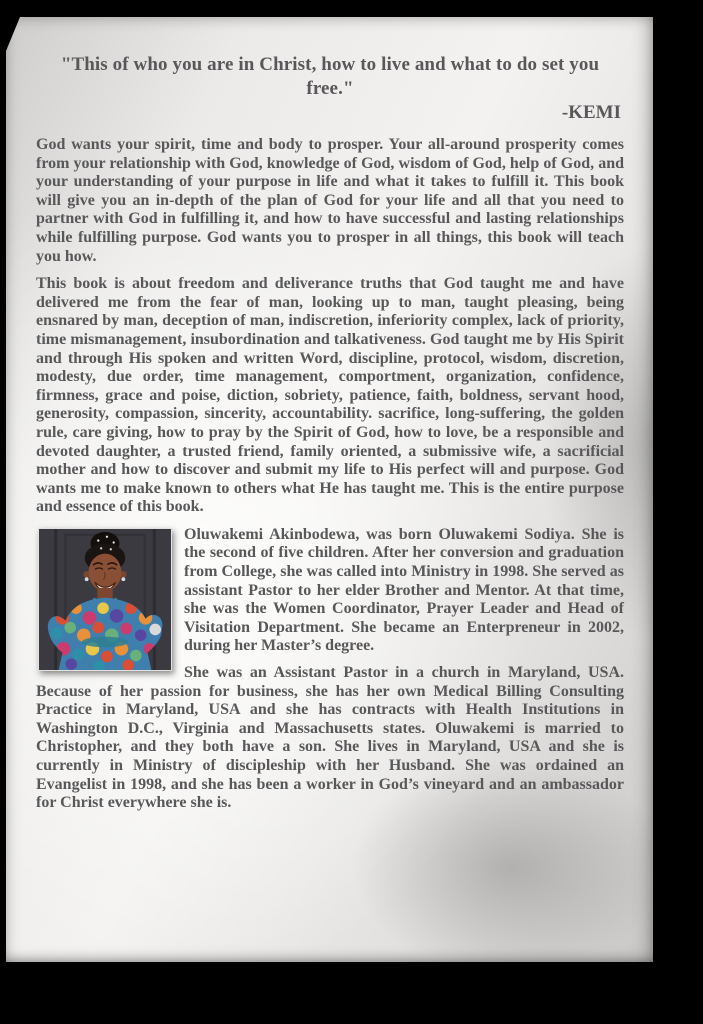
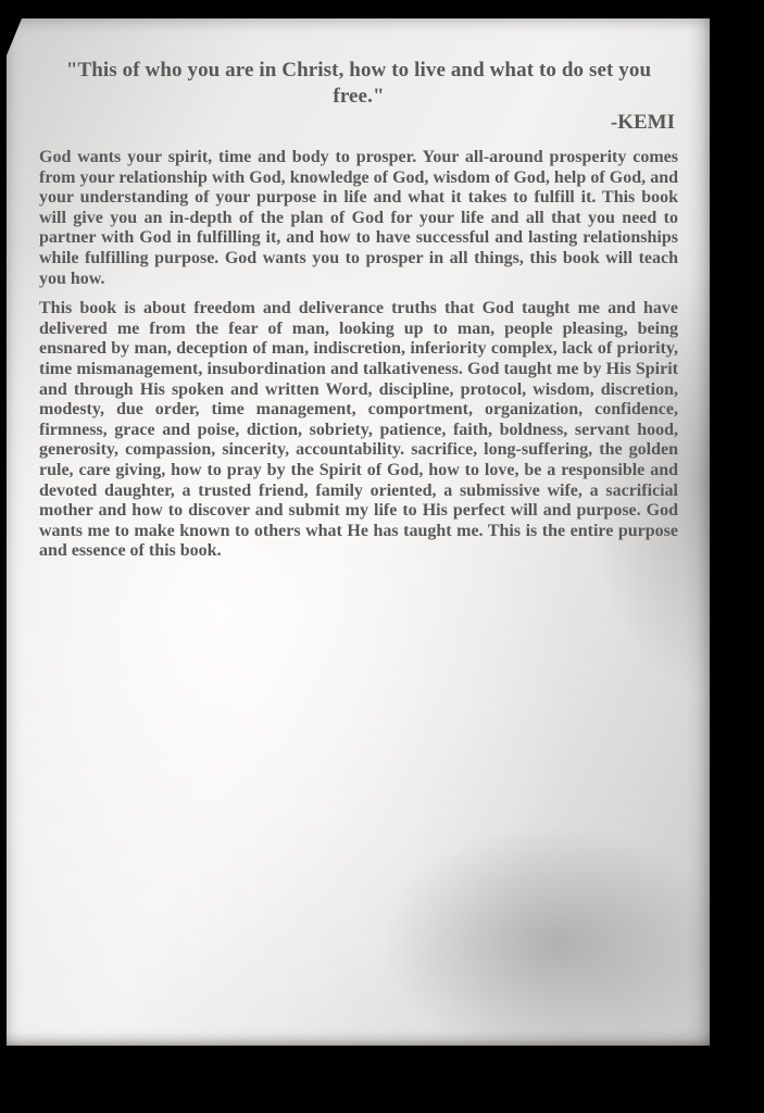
  "This of who you are in Christ, how to live and what to do set you free."
  -KEMI
  God wants your spirit, time and body to prosper. Your all-around prosperity comes from your relationship with God, knowledge of God, wisdom of God, help of God, and your understanding of your purpose in life and what it takes to fulfill it. This book will give you an in-depth of the plan of God for your life and all that you need to partner with God in fulfilling it, and how to have successful and lasting relationships while fulfilling purpose. God wants you to prosper in all things, this book will teach you how.
- This book is about freedom and deliverance truths that God taught me and have delivered me from the fear of man, looking up to man, taught pleasing, being ensnared by man, deception of man, indiscretion, inferiority complex, lack of priority, time mismanagement, insubordination and talkativeness. God taught me by His Spirit and through His spoken and written Word, discipline, protocol, wisdom, discretion, modesty, due order, time management, comportment, organization, confidence, firmness, grace and poise, diction, sobriety, patience, faith, boldness, servant hood, generosity, compassion, sincerity, accountability. sacrifice, long-suffering, the golden rule, care giving, how to pray by the Spirit of God, how to love, be a responsible and devoted daughter, a trusted friend, family oriented, a submissive wife, a sacrificial mother and how to discover and submit my life to His perfect will and purpose. God wants me to make known to others what He has taught me. This is the entire purpose and essence of this book.
+ This book is about freedom and deliverance truths that God taught me and have delivered me from the fear of man, looking up to man, people pleasing, being ensnared by man, deception of man, indiscretion, inferiority complex, lack of priority, time mismanagement, insubordination and talkativeness. God taught me by His Spirit and through His spoken and written Word, discipline, protocol, wisdom, discretion, modesty, due order, time management, comportment, organization, confidence, firmness, grace and poise, diction, sobriety, patience, faith, boldness, servant hood, generosity, compassion, sincerity, accountability. sacrifice, long-suffering, the golden rule, care giving, how to pray by the Spirit of God, how to love, be a responsible and devoted daughter, a trusted friend, family oriented, a submissive wife, a sacrificial mother and how to discover and submit my life to His perfect will and purpose. God wants me to make known to others what He has taught me. This is the entire purpose and essence of this book.
- Oluwakemi Akinbodewa, was born Oluwakemi Sodiya. She is the second of five children. After her conversion and graduation from College, she was called into Ministry in 1998. She served as assistant Pastor to her elder Brother and Mentor. At that time, she was the Women Coordinator, Prayer Leader and Head of Visitation Department. She became an Enterpreneur in 2002, during her Master’s degree.
- She was an Assistant Pastor in a church in Maryland, USA. Because of her passion for business, she has her own Medical Billing Consulting Practice in Maryland, USA and she has contracts with Health Institutions in Washington D.C., Virginia and Massachusetts states. Oluwakemi is married to Christopher, and they both have a son. She lives in Maryland, USA and she is currently in Ministry of discipleship with her Husband. She was ordained an Evangelist in 1998, and she has been a worker in God’s vineyard and an ambassador for Christ everywhere she is.
